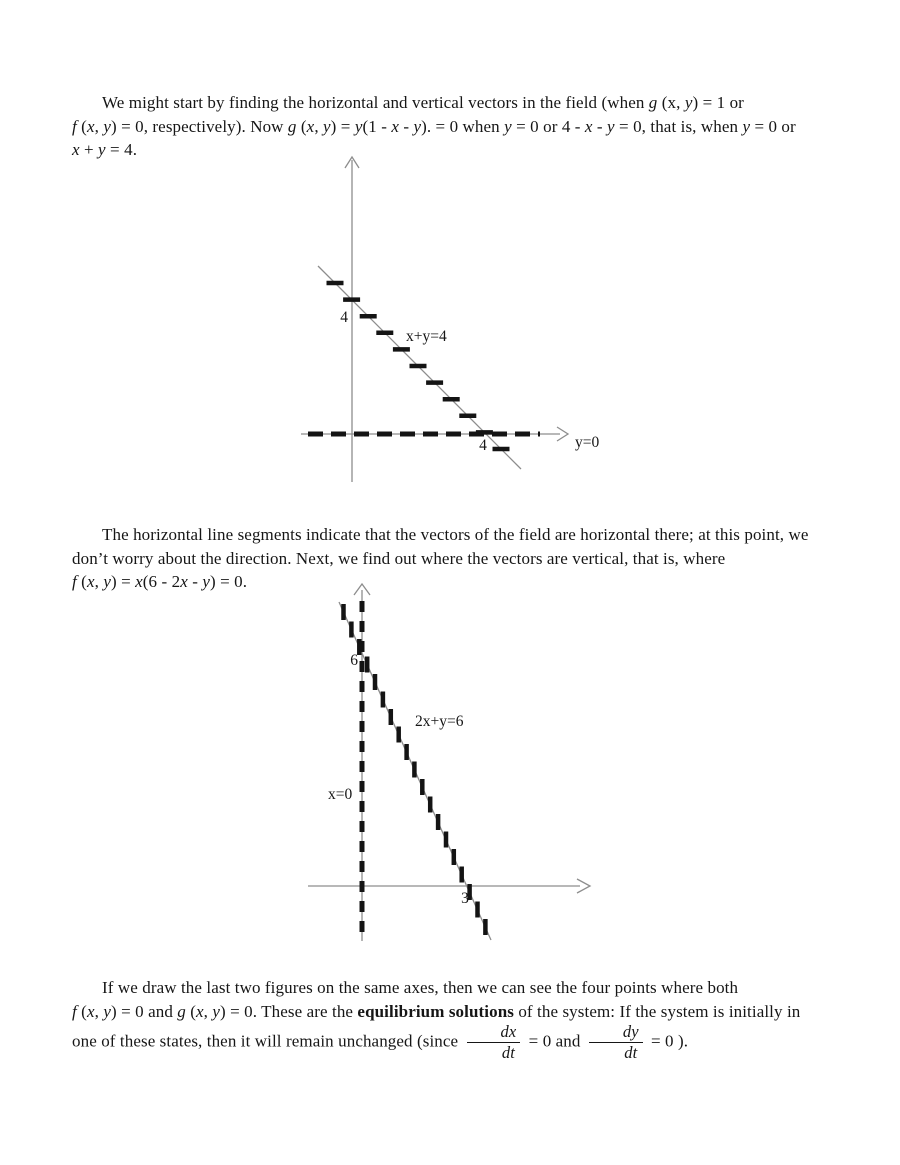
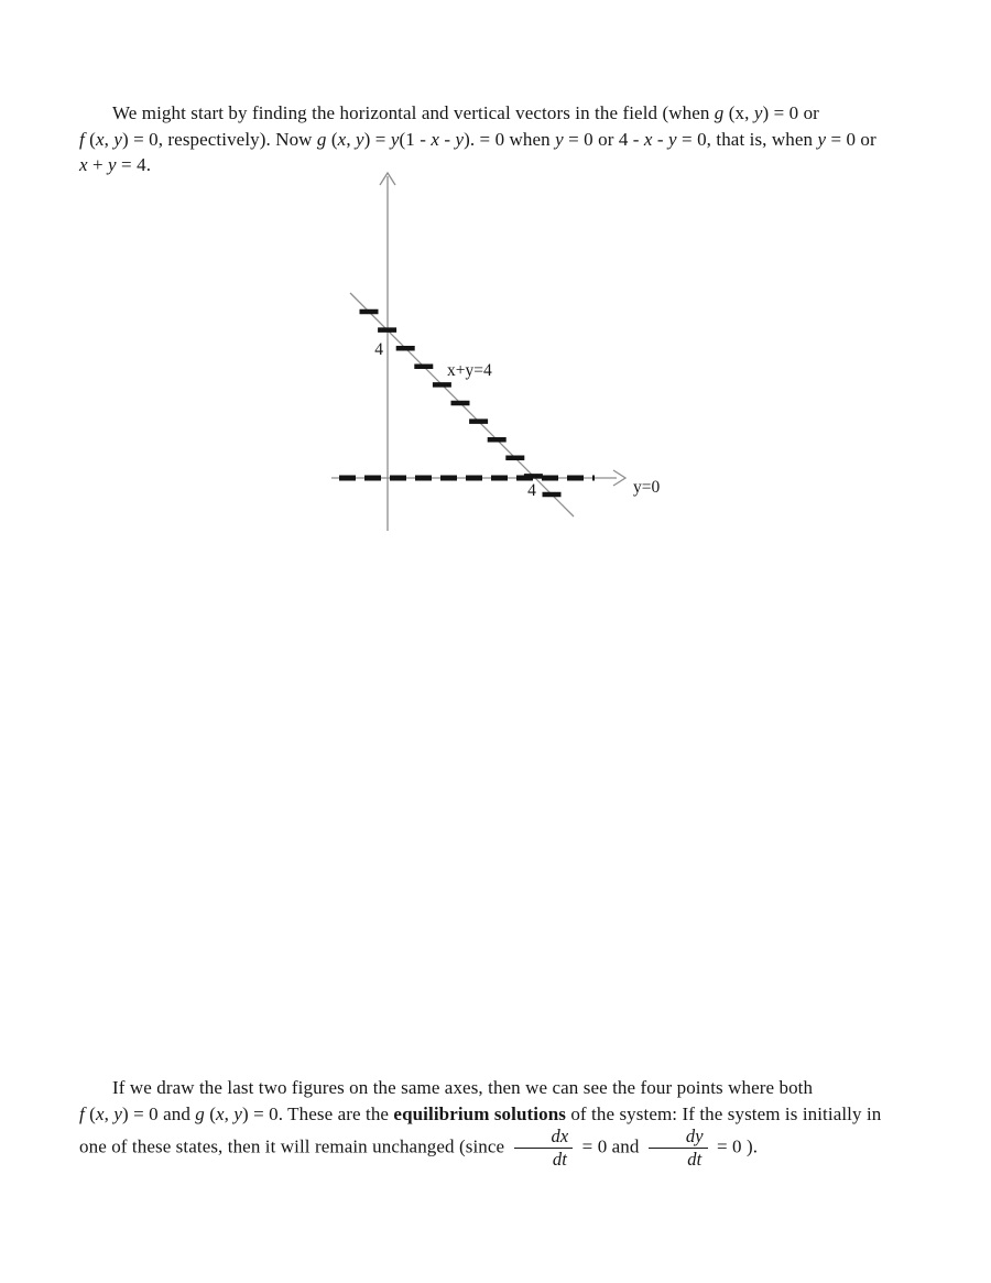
- We might start by finding the horizontal and vertical vectors in the field (when g (x, y) = 1 or
+ We might start by finding the horizontal and vertical vectors in the field (when g (x, y) = 0 or
  f (x, y) = 0, respectively). Now g (x, y) = y(1 - x - y). = 0 when y = 0 or 4 - x - y = 0, that is, when y = 0 or
  x + y = 4.
  4
  x+y=4
  y=0
  4
- The horizontal line segments indicate that the vectors of the field are horizontal there; at this point, we
- don’t worry about the direction. Next, we find out where the vectors are vertical, that is, where
- f (x, y) = x(6 - 2x - y) = 0.
- 6
- 2x+y=6
- x=0
- 3
  If we draw the last two figures on the same axes, then we can see the four points where both
  f (x, y) = 0 and g (x, y) = 0. These are the equilibrium solutions of the system: If the system is initially in
  one of these states, then it will remain unchanged (since
  dx
  dt
  = 0 and
  dy
  dt
  = 0 ).
